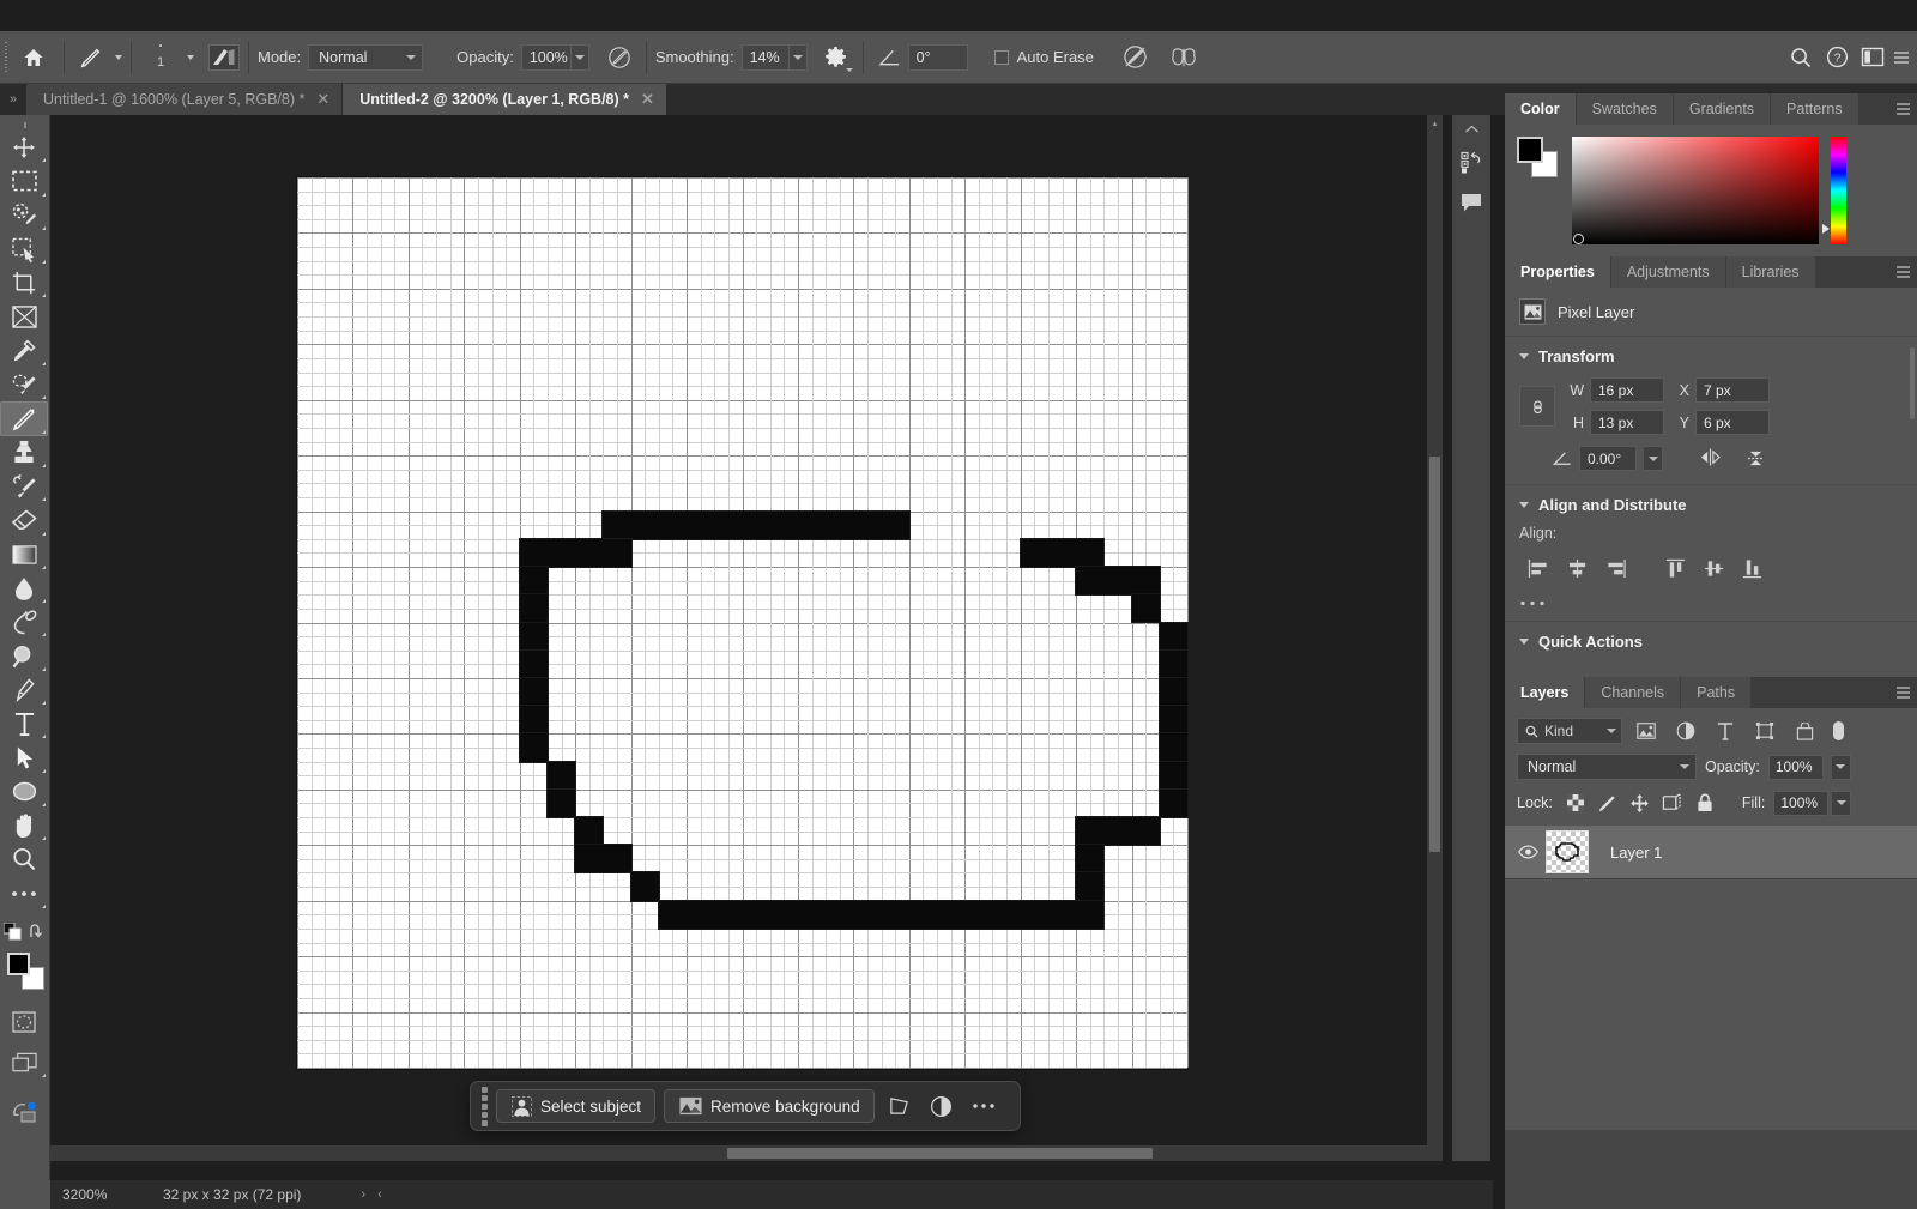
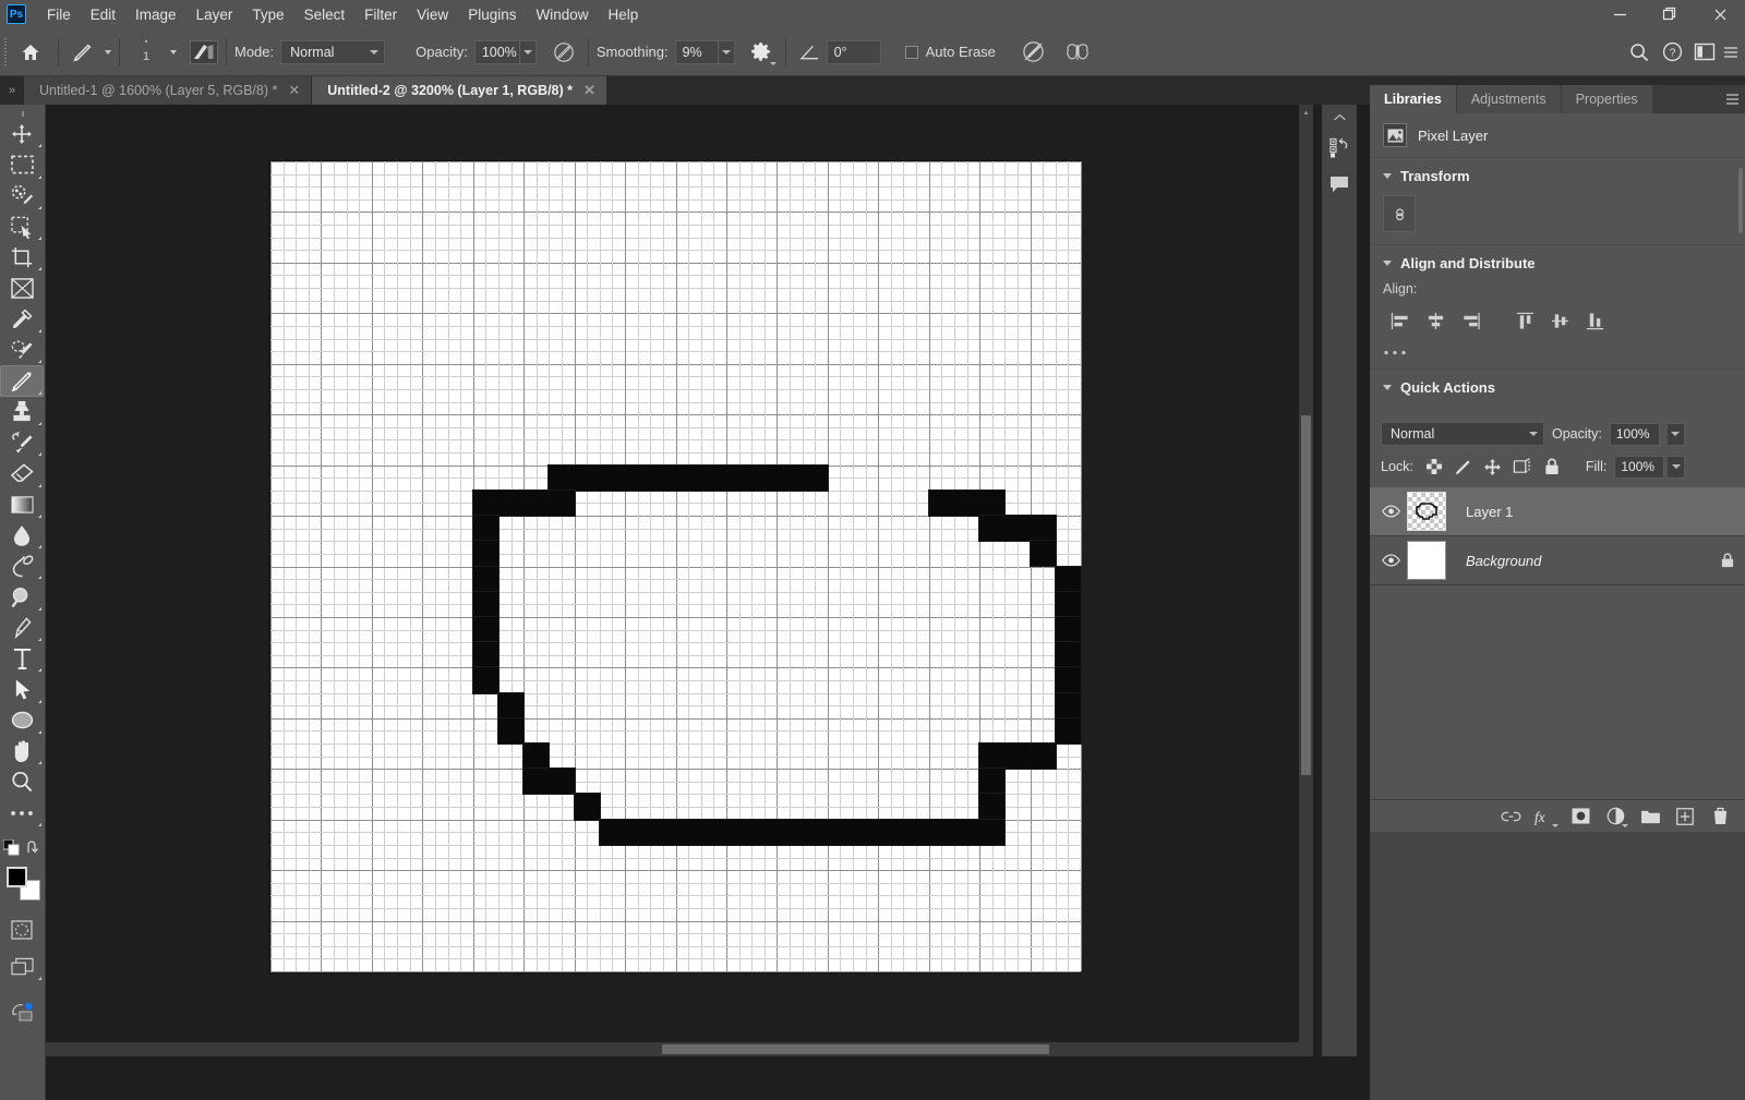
+ Ps
+ File
+ Edit
+ Image
+ Layer
+ Type
+ Select
+ Filter
+ View
+ Plugins
+ Window
+ Help
  1
  Mode:
  Normal
  Opacity:
  100%
  Smoothing:
- 14%
+ 9%
  0°
  Auto Erase
  ?
  »
  Untitled-1 @ 1600% (Layer 5, RGB/8) *
  ✕
  Untitled-2 @ 3200% (Layer 1, RGB/8) *
  ✕
- Select subject
- Remove background
- 3200%
- 32 px x 32 px (72 ppi)
- ›
- ‹
- Color
- Swatches
- Gradients
- Patterns
- Properties
+ Libraries
  Adjustments
- Libraries
+ Properties
  Pixel Layer
  Transform
- W
- 16 px
- X
- 7 px
- H
- 13 px
- Y
- 6 px
- 0.00°
  Align and Distribute
  Align:
  Quick Actions
- Layers
- Channels
- Paths
- Kind
  Normal
  Opacity:
  100%
  Lock:
  Fill:
  100%
  Layer 1
+ Background
+ fx
